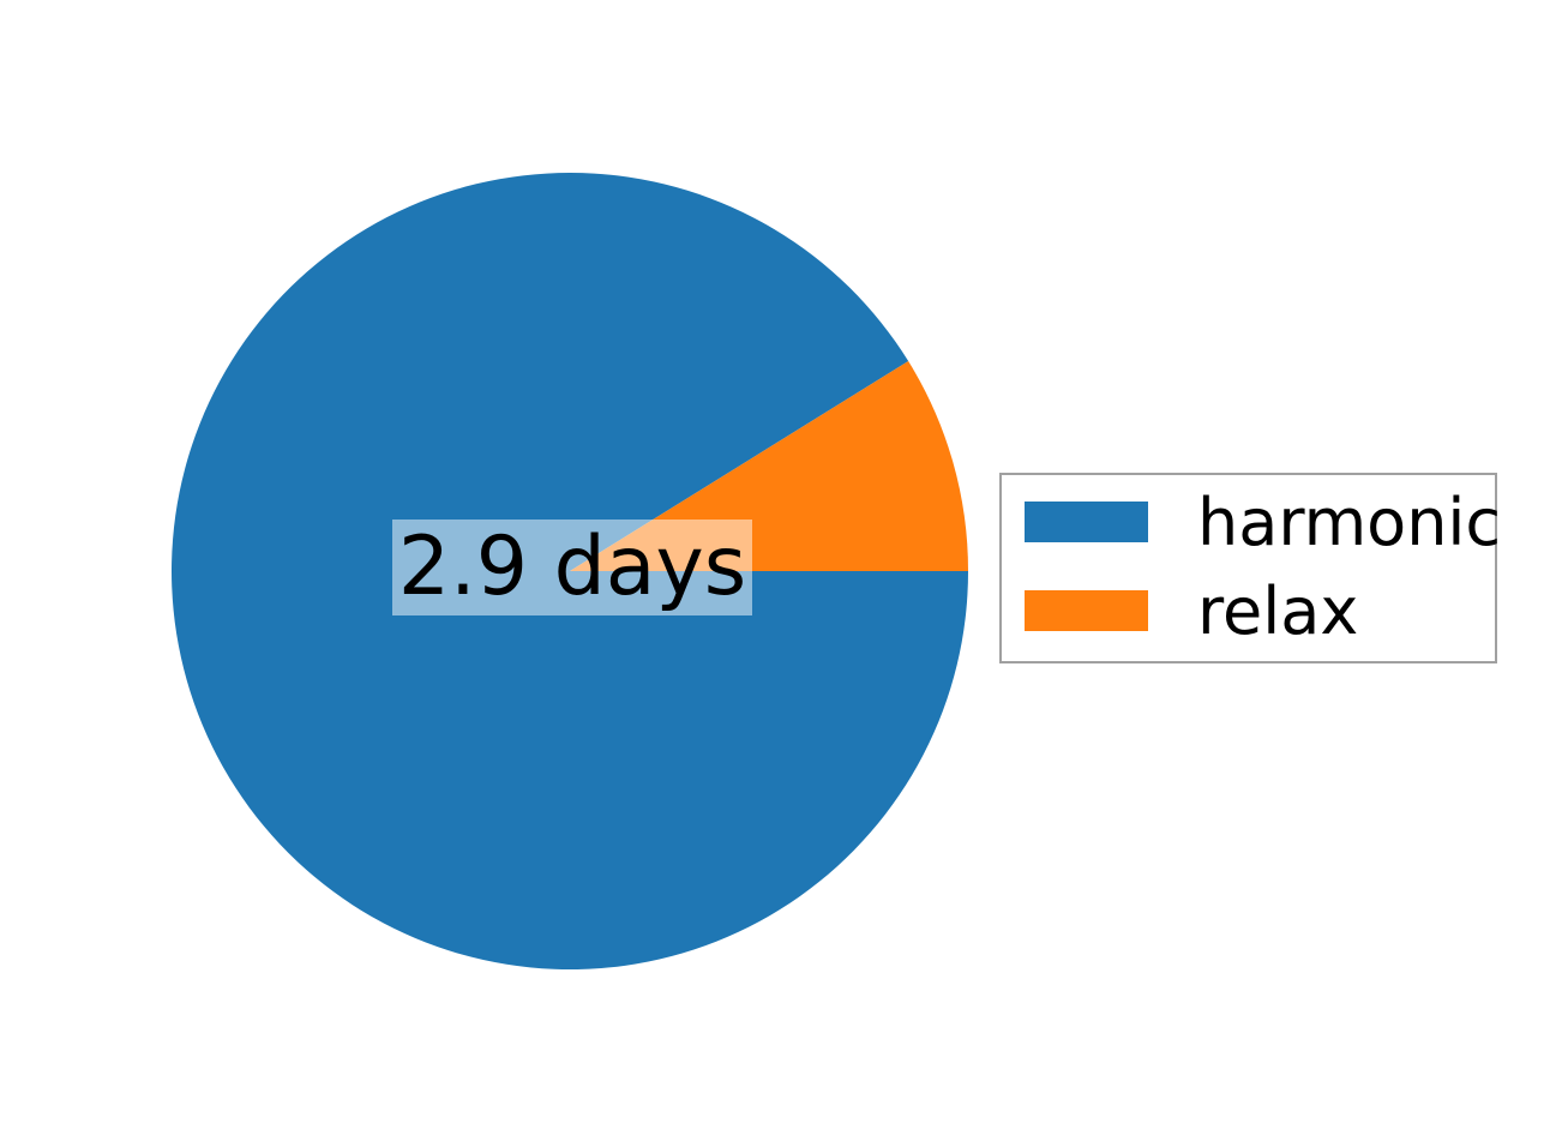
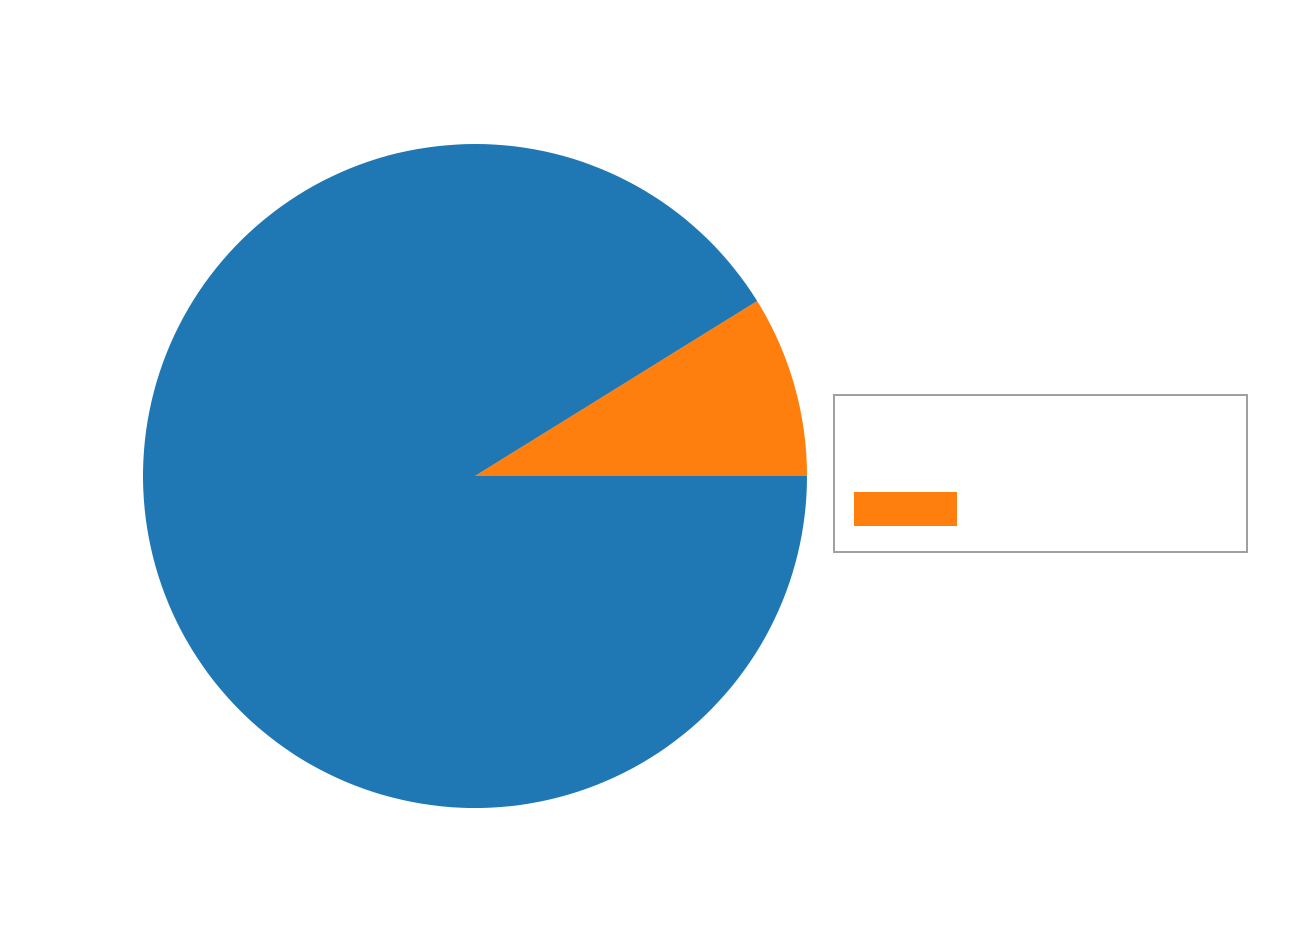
- 2.9 days
- harmonic
- relax
